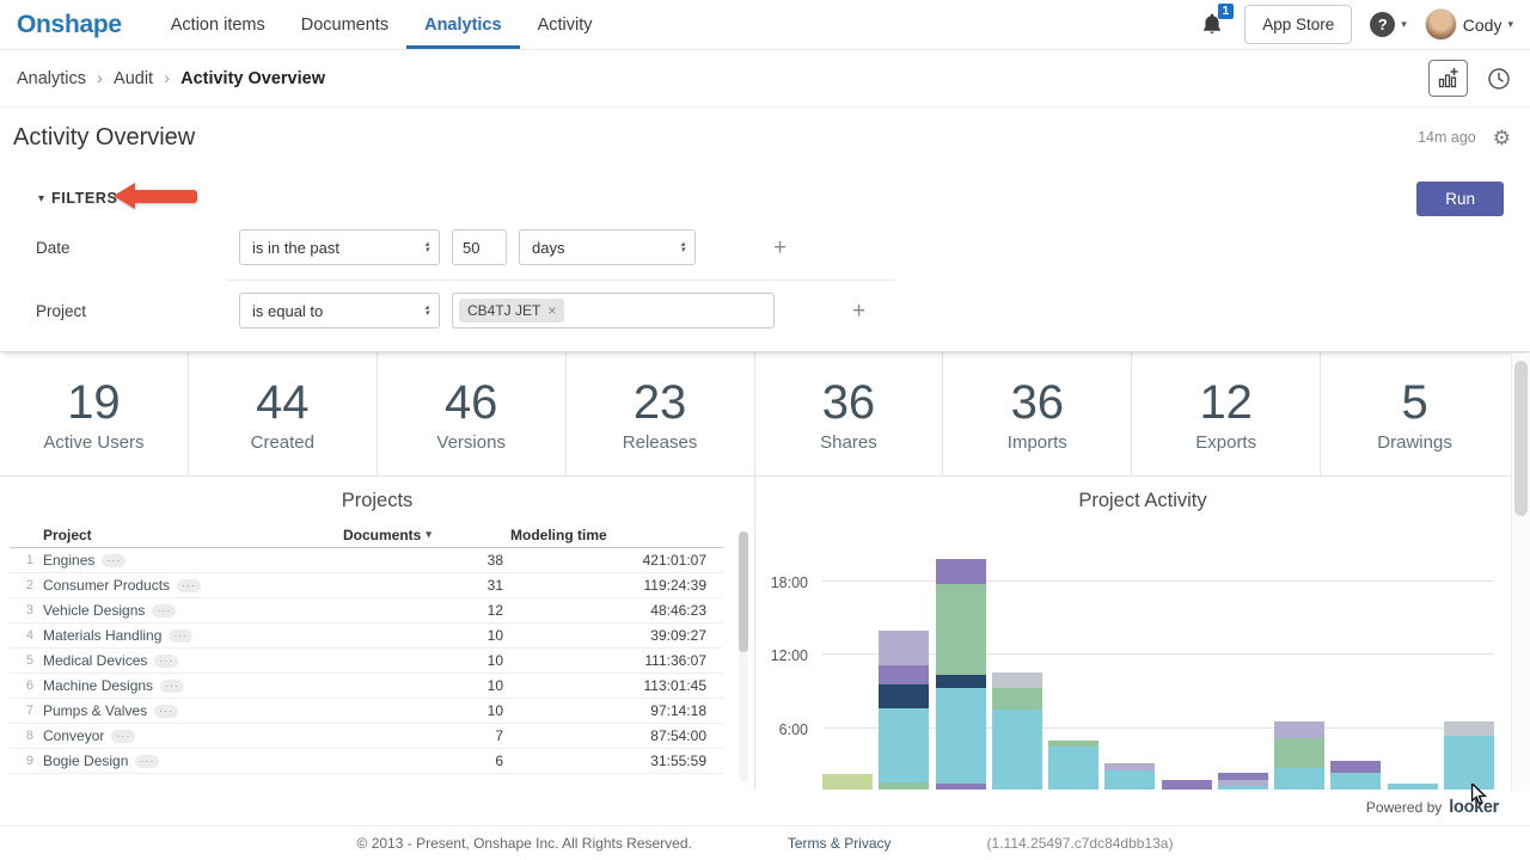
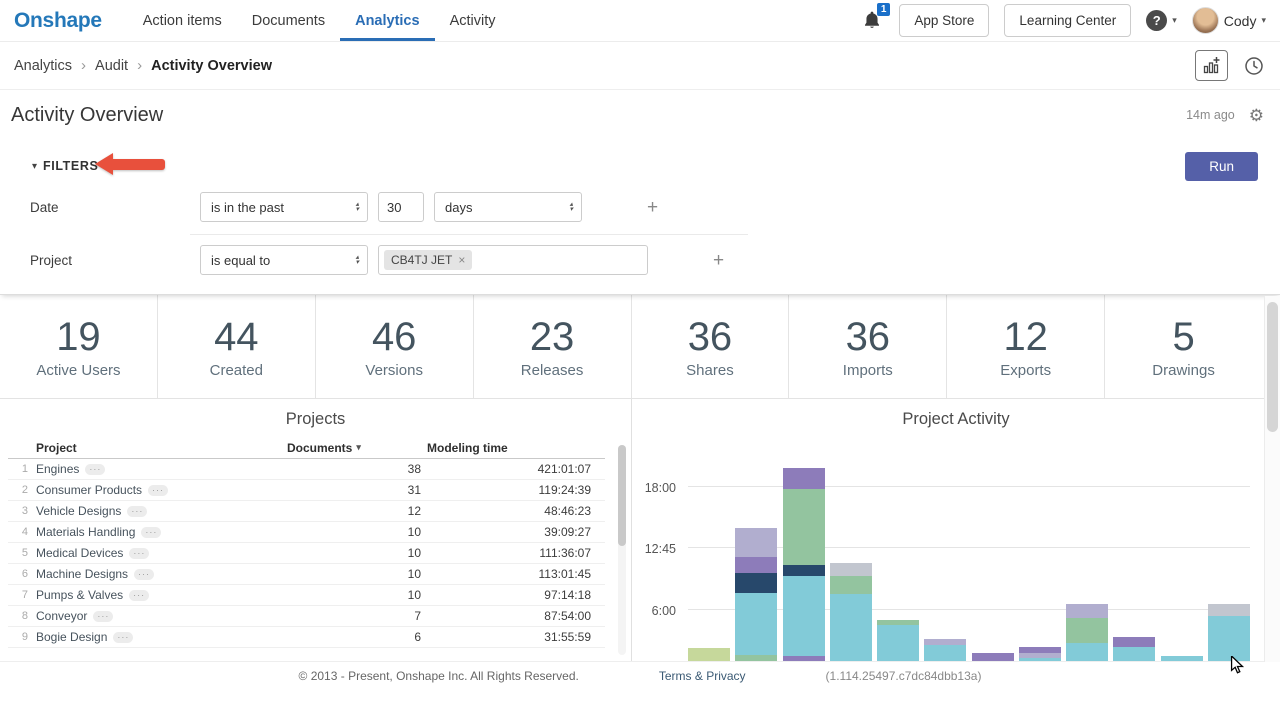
  Onshape
  Action items
  Documents
  Analytics
  Activity
  1
  App Store
+ Learning Center
  ?
  ▾
  Cody
  ▾
  Analytics
  ›
  Audit
  ›
  Activity Overview
  Activity Overview
  14m ago
  ⚙
  ▾
  FILTERS
  Run
  Date
  is in the past
- 50
+ 30
  days
  +
  Project
  is equal to
  CB4TJ JET
  ×
  +
  19
  Active Users
  44
  Created
  46
  Versions
  23
  Releases
  36
  Shares
  36
  Imports
  12
  Exports
  5
  Drawings
  Projects
  Project
  Documents
  ▾
  Modeling time
  1
  Engines
  ···
  38
  421:01:07
  2
  Consumer Products
  ···
  31
  119:24:39
  3
  Vehicle Designs
  ···
  12
  48:46:23
  4
  Materials Handling
  ···
  10
  39:09:27
  5
  Medical Devices
  ···
  10
  111:36:07
  6
  Machine Designs
  ···
  10
  113:01:45
  7
  Pumps & Valves
  ···
  10
  97:14:18
  8
  Conveyor
  ···
  7
  87:54:00
  9
  Bogie Design
  ···
  6
  31:55:59
  Project Activity
  6:00
- 12:00
+ 12:45
  18:00
- Powered by
- looker
  © 2013 - Present, Onshape Inc. All Rights Reserved.
  Terms & Privacy
  (1.114.25497.c7dc84dbb13a)
